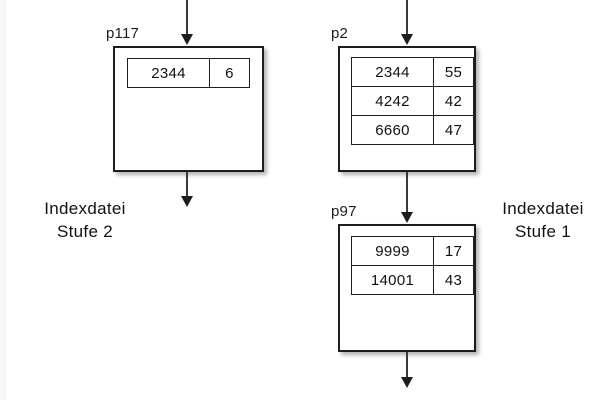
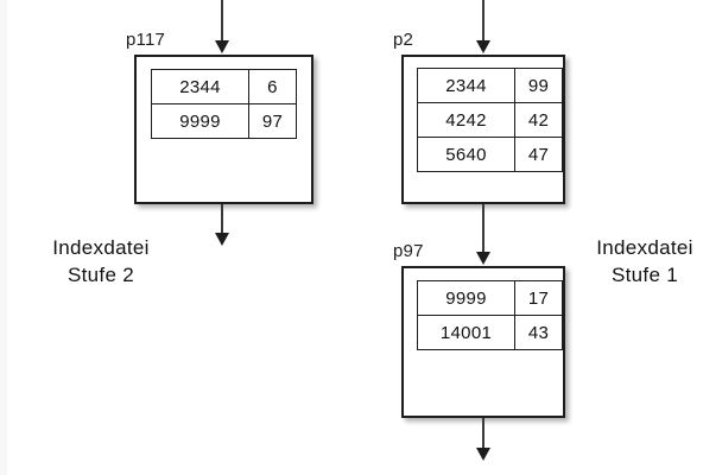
  p117
  2344	6
+ 9999	97
  p2
- 2344	55
+ 2344	99
  4242	42
- 6660	47
+ 5640	47
  p97
  9999	17
  14001	43
  Indexdatei
  Stufe 2
  Indexdatei
  Stufe 1
